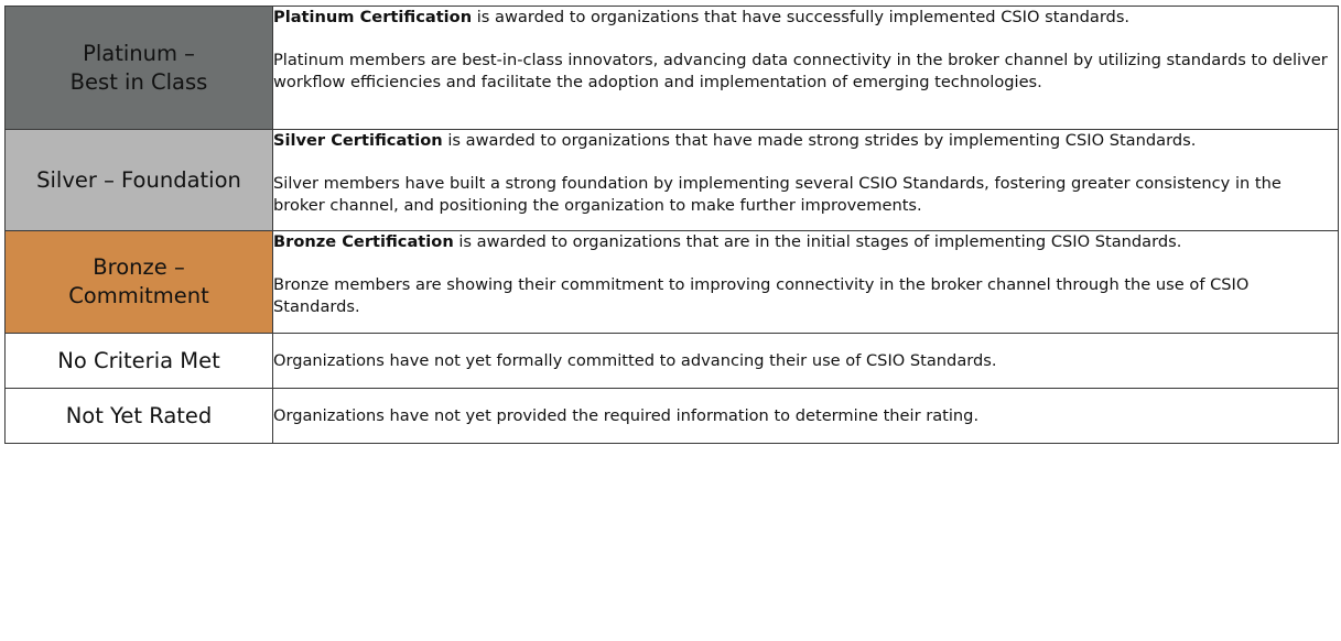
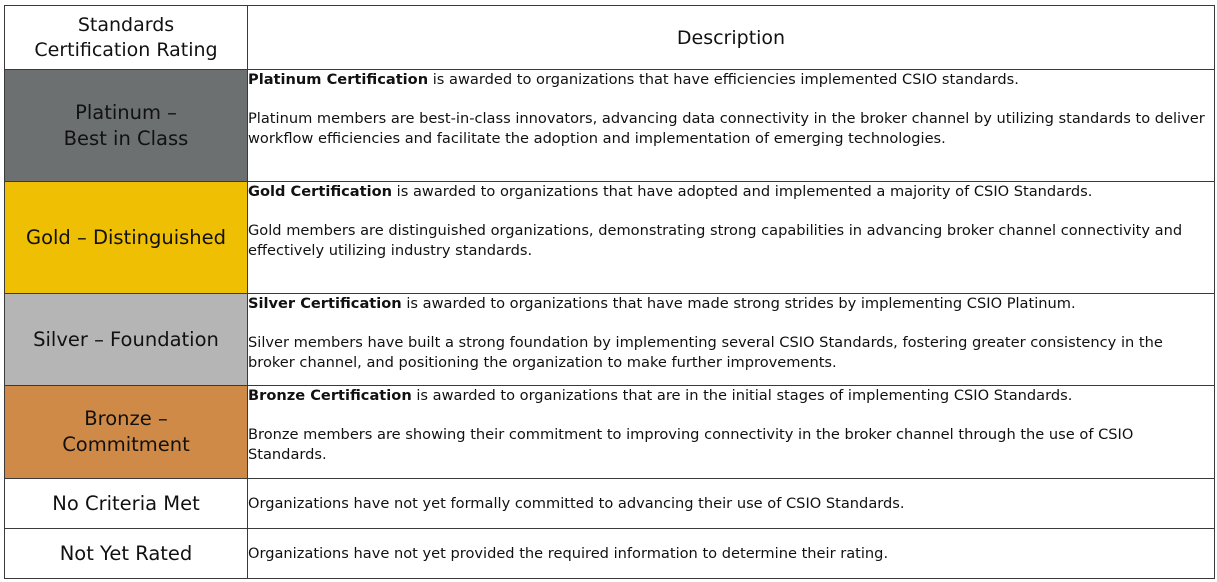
+ Standards Certification Rating	Description
- Platinum – Best in Class	Platinum Certification is awarded to organizations that have successfully implemented CSIO standards. Platinum members are best-in-class innovators, advancing data connectivity in the broker channel by utilizing standards to deliver workflow efficiencies and facilitate the adoption and implementation of emerging technologies.
+ Platinum – Best in Class	Platinum Certification is awarded to organizations that have efficiencies implemented CSIO standards. Platinum members are best-in-class innovators, advancing data connectivity in the broker channel by utilizing standards to deliver workflow efficiencies and facilitate the adoption and implementation of emerging technologies.
+ Gold – Distinguished	Gold Certification is awarded to organizations that have adopted and implemented a majority of CSIO Standards. Gold members are distinguished organizations, demonstrating strong capabilities in advancing broker channel connectivity and effectively utilizing industry standards.
- Silver – Foundation	Silver Certification is awarded to organizations that have made strong strides by implementing CSIO Standards. Silver members have built a strong foundation by implementing several CSIO Standards, fostering greater consistency in the broker channel, and positioning the organization to make further improvements.
+ Silver – Foundation	Silver Certification is awarded to organizations that have made strong strides by implementing CSIO Platinum. Silver members have built a strong foundation by implementing several CSIO Standards, fostering greater consistency in the broker channel, and positioning the organization to make further improvements.
  Bronze – Commitment	Bronze Certification is awarded to organizations that are in the initial stages of implementing CSIO Standards. Bronze members are showing their commitment to improving connectivity in the broker channel through the use of CSIO Standards.
  No Criteria Met	Organizations have not yet formally committed to advancing their use of CSIO Standards.
  Not Yet Rated	Organizations have not yet provided the required information to determine their rating.
